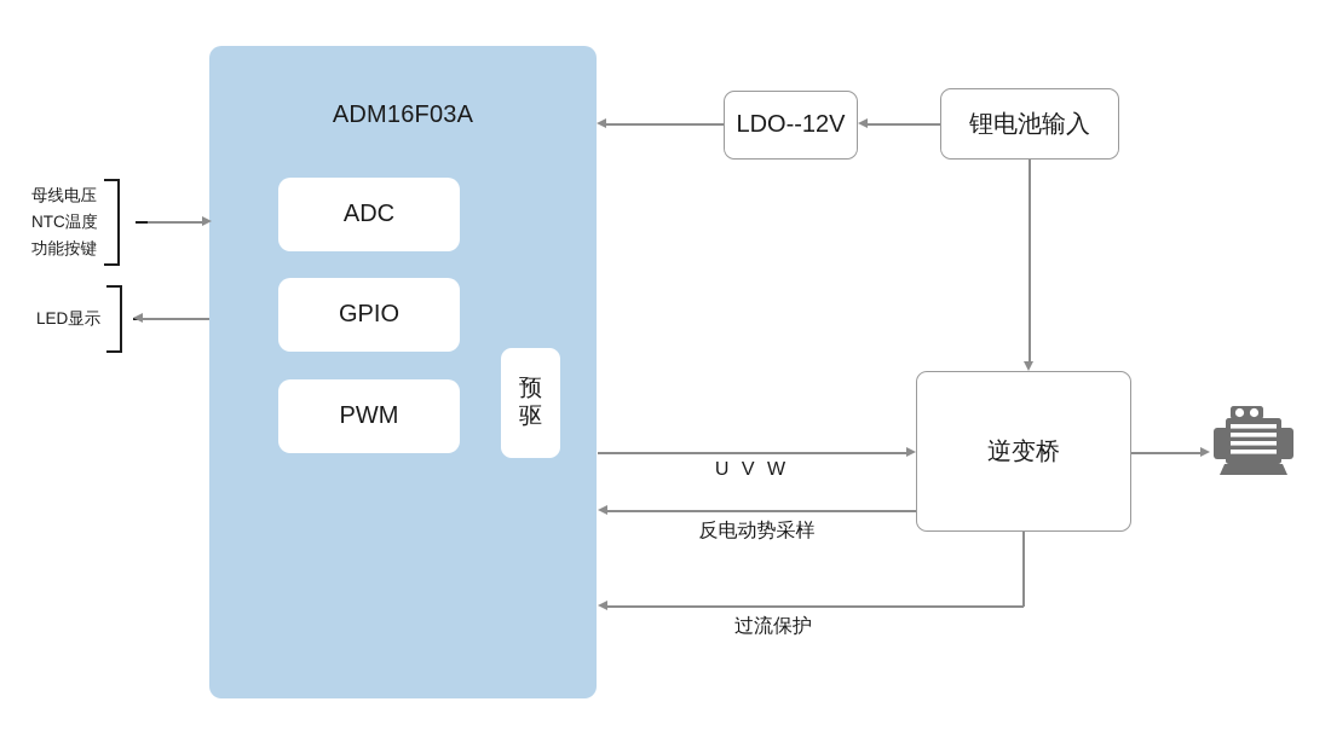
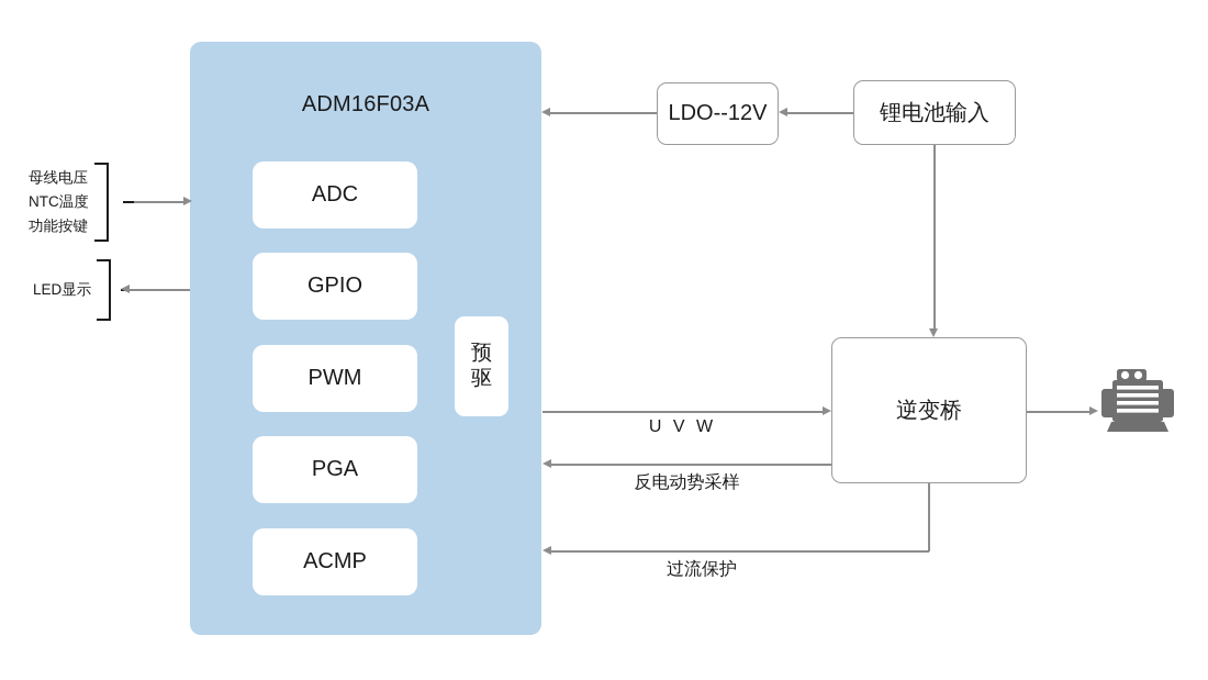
  ADM16F03A
  ADC
  GPIO
  PWM
+ PGA
+ ACMP
  预
  驱
  LDO--12V
  锂电池输入
  逆变桥
  U V W
  反电动势采样
  过流保护
  母线电压
  NTC温度
  功能按键
  LED显示
